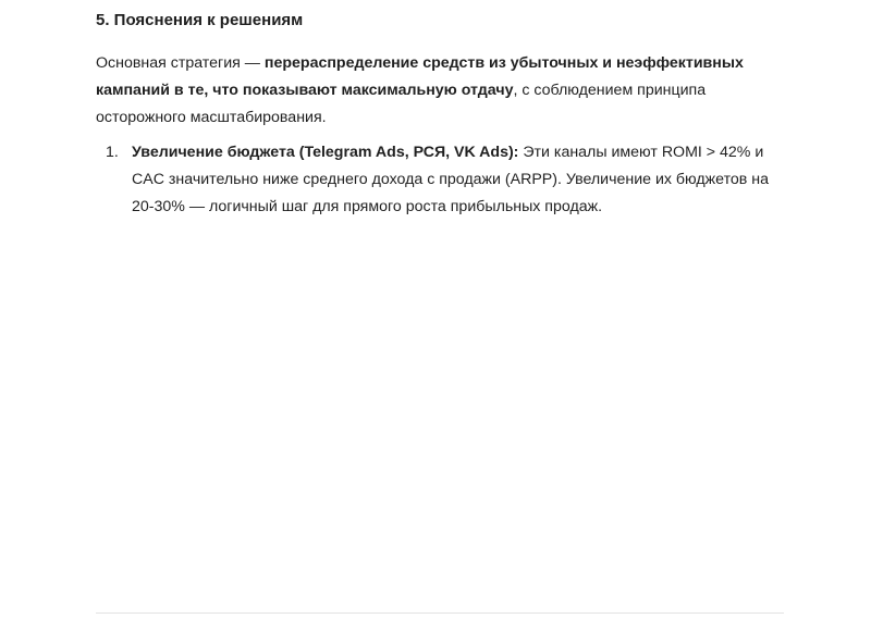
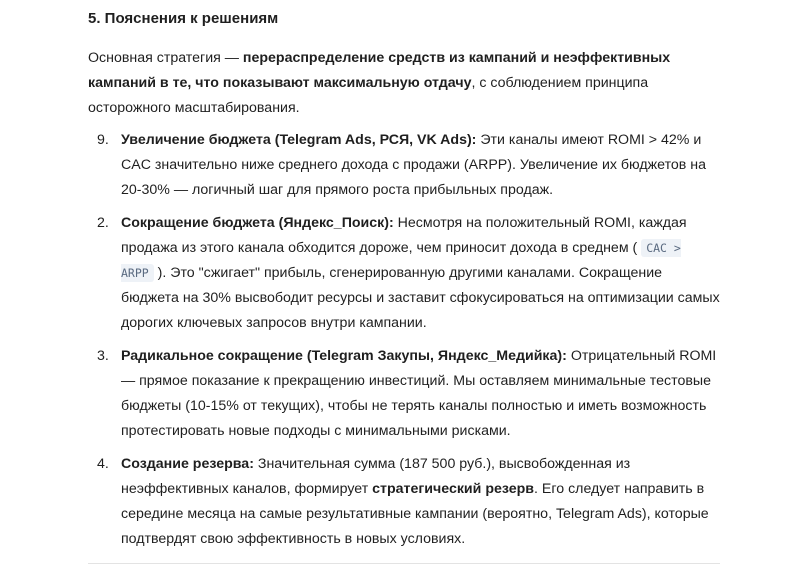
  5. Пояснения к решениям
- Основная стратегия — перераспределение средств из убыточных и неэффективных кампаний в те, что показывают максимальную отдачу, с соблюдением принципа осторожного масштабирования.
+ Основная стратегия — перераспределение средств из кампаний и неэффективных кампаний в те, что показывают максимальную отдачу, с соблюдением принципа осторожного масштабирования.
- 1.
+ 9.
  Увеличение бюджета (Telegram Ads, РСЯ, VK Ads): Эти каналы имеют ROMI > 42% и CAC значительно ниже среднего дохода с продажи (ARPP). Увеличение их бюджетов на 20-30% — логичный шаг для прямого роста прибыльных продаж.
+ 2.
+ Сокращение бюджета (Яндекс_Поиск): Несмотря на положительный ROMI, каждая продажа из этого канала обходится дороже, чем приносит дохода в среднем ( CAC > ARPP ). Это "сжигает" прибыль, сгенерированную другими каналами. Сокращение бюджета на 30% высвободит ресурсы и заставит сфокусироваться на оптимизации самых дорогих ключевых запросов внутри кампании.
+ 3.
+ Радикальное сокращение (Telegram Закупы, Яндекс_Медийка): Отрицательный ROMI — прямое показание к прекращению инвестиций. Мы оставляем минимальные тестовые бюджеты (10-15% от текущих), чтобы не терять каналы полностью и иметь возможность протестировать новые подходы с минимальными рисками.
+ 4.
+ Создание резерва: Значительная сумма (187 500 руб.), высвобожденная из неэффективных каналов, формирует стратегический резерв. Его следует направить в середине месяца на самые результативные кампании (вероятно, Telegram Ads), которые подтвердят свою эффективность в новых условиях.
